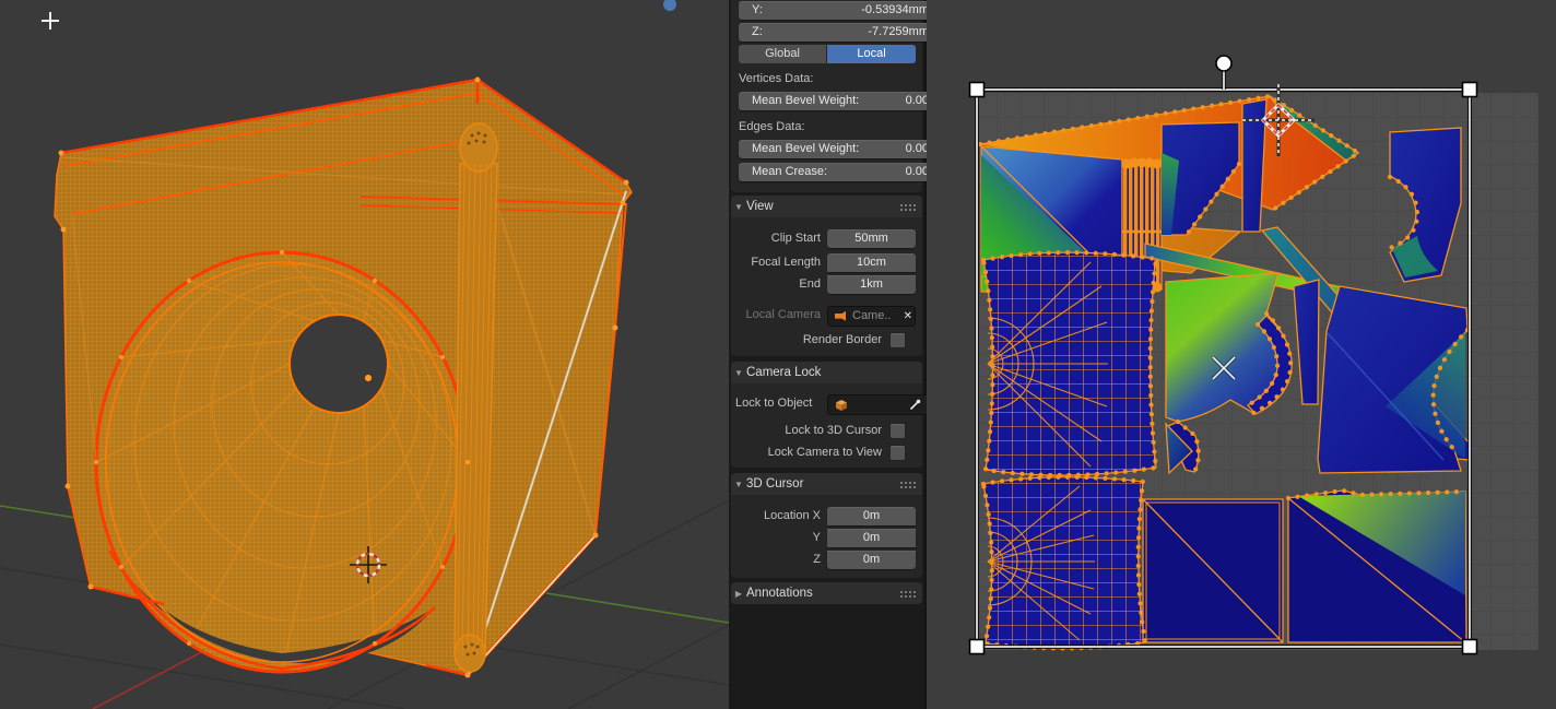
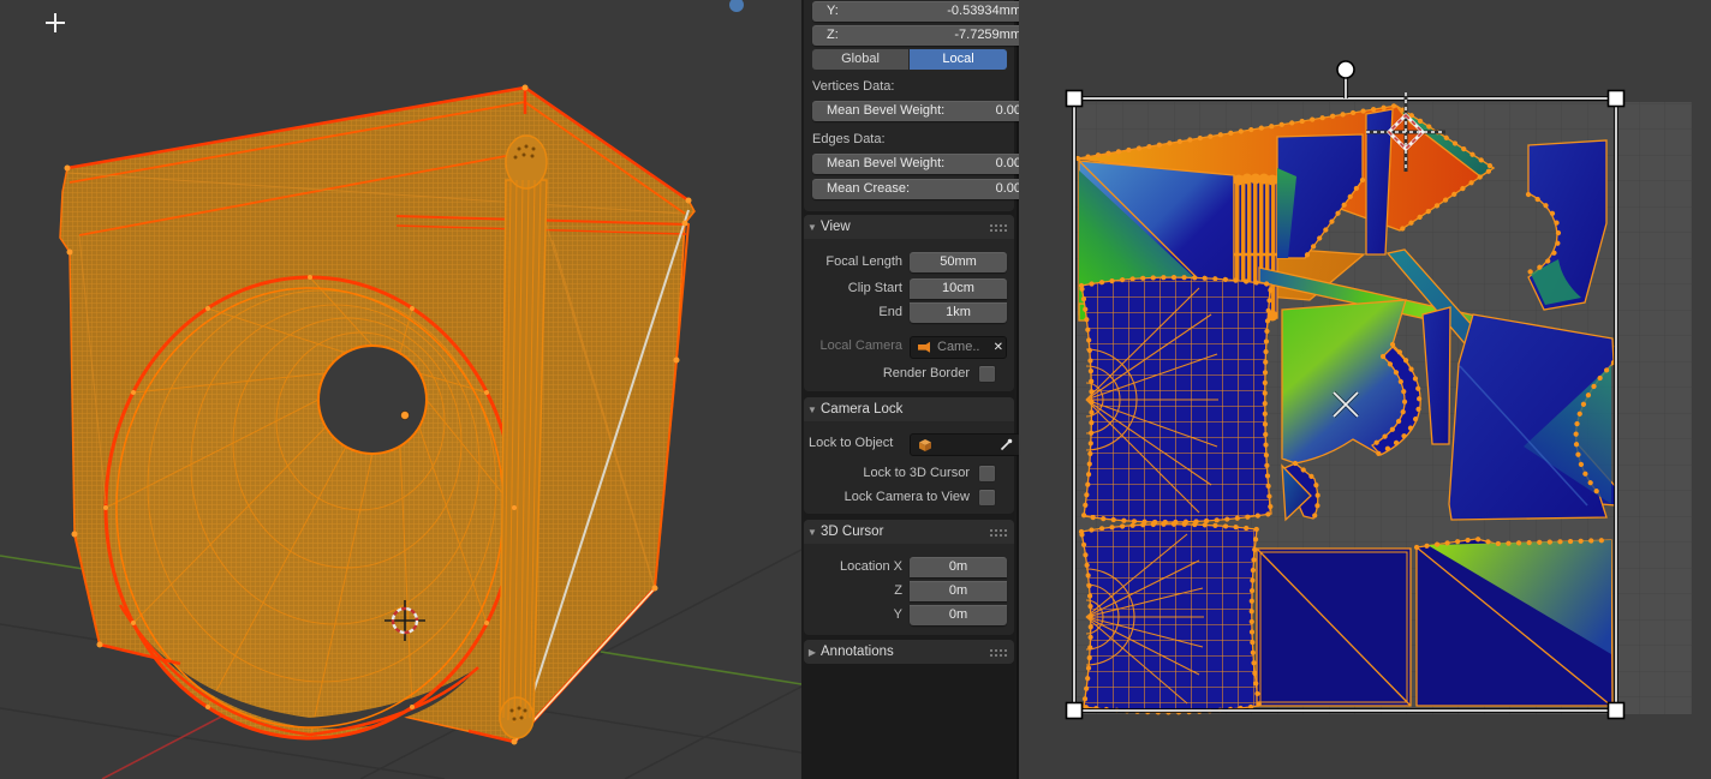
  Y:
  -0.53934mm
  Z:
  -7.7259mm
  Global
  Local
  Vertices Data:
  Mean Bevel Weight:
  0.00
  Edges Data:
  Mean Bevel Weight:
  0.00
  Mean Crease:
  0.00
  ▼ View
- Clip Start
+ Focal Length
  50mm
- Focal Length
+ Clip Start
  10cm
  End
  1km
  Local Camera
  Came..
  ✕
  Render Border
  ▼ Camera Lock
  Lock to Object
  Lock to 3D Cursor
  Lock Camera to View
  ▼ 3D Cursor
  Location X
  0m
- Y
+ Z
  0m
- Z
+ Y
  0m
  ▶ Annotations
